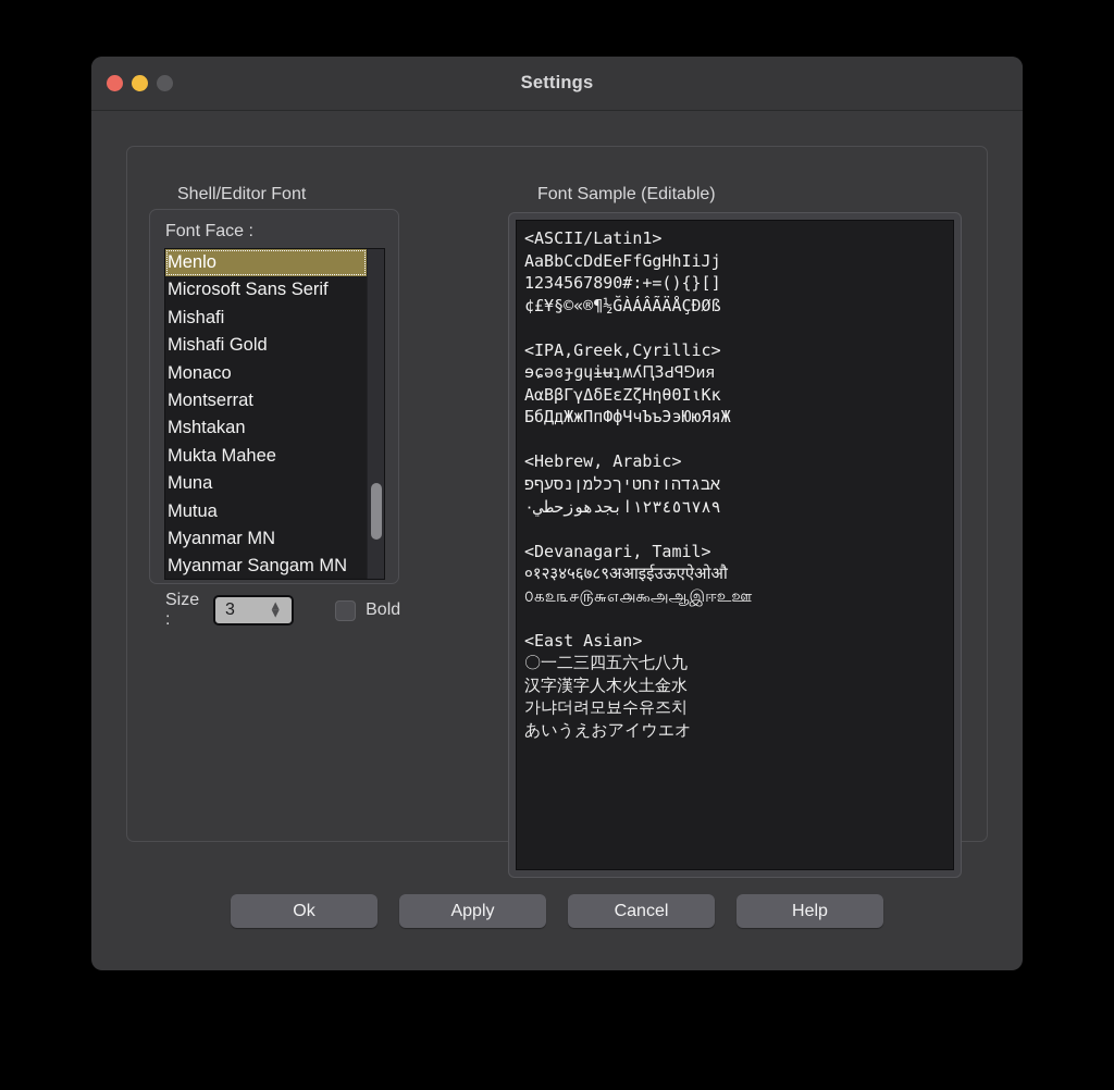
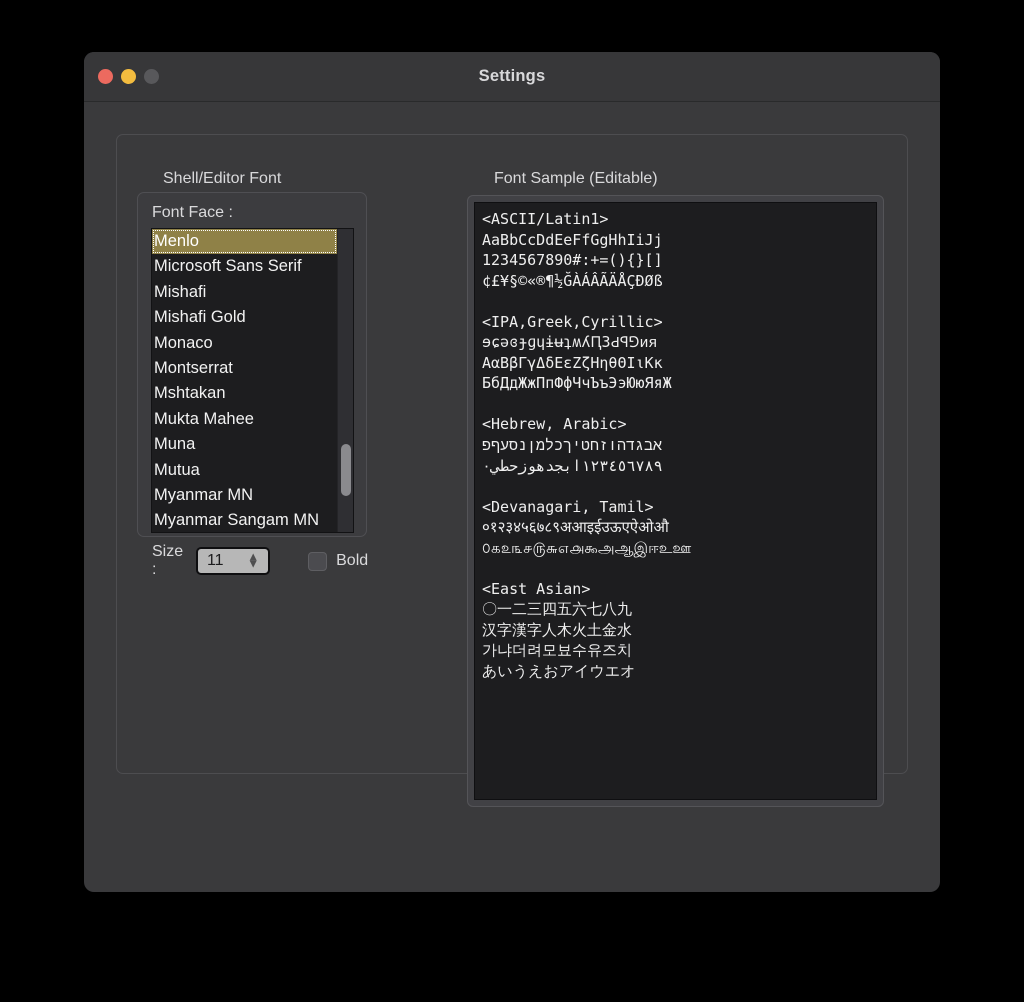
  Settings
  Shell/Editor Font
  Font Sample (Editable)
  Font Face :
  Menlo
  Microsoft Sans Serif
  Mishafi
  Mishafi Gold
  Monaco
  Montserrat
  Mshtakan
  Mukta Mahee
  Muna
  Mutua
  Myanmar MN
  Myanmar Sangam MN
  Size :
- 3
+ 11
  ▲
  ▼
  Bold
  <ASCII/Latin1>
  AaBbCcDdEeFfGgHhIiJj
  1234567890#:+=(){}[]
  ¢£¥§©«®¶½ĞÀÁÂÃÄÅÇÐØß
  <IPA,Greek,Cyrillic>
  ɘɕəɞɟɡɥɨʉʇʍʎԤЗԀꟼ⅁ᴎᴙ
  AαBβΓγΔδEεZζHηθΘIιKκ
  БбДдЖжПпФфЧчЪъЭэЮюЯяЖ
  <Hebrew, Arabic>
  אבגדהוזחטיךכלמןנסעףפ
  ١٢٣٤٥٦٧٨٩ابجدهوزحطي٠
  <Devanagari, Tamil>
  ०१२३४५६७८९अआइईउऊएऐओऔ
  ௦௧௨௩௪௫௬௭௮௯அஆஇஈஉஊ
  <East Asian>
  〇一二三四五六七八九
  汉字漢字人木火土金水
  가냐더려모뵤수유즈치
  あいうえおアイウエオ
- Ok
- Apply
- Cancel
- Help
